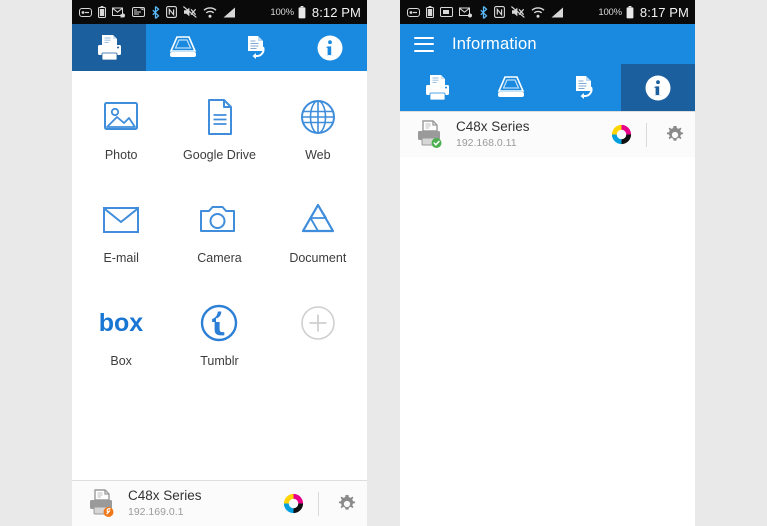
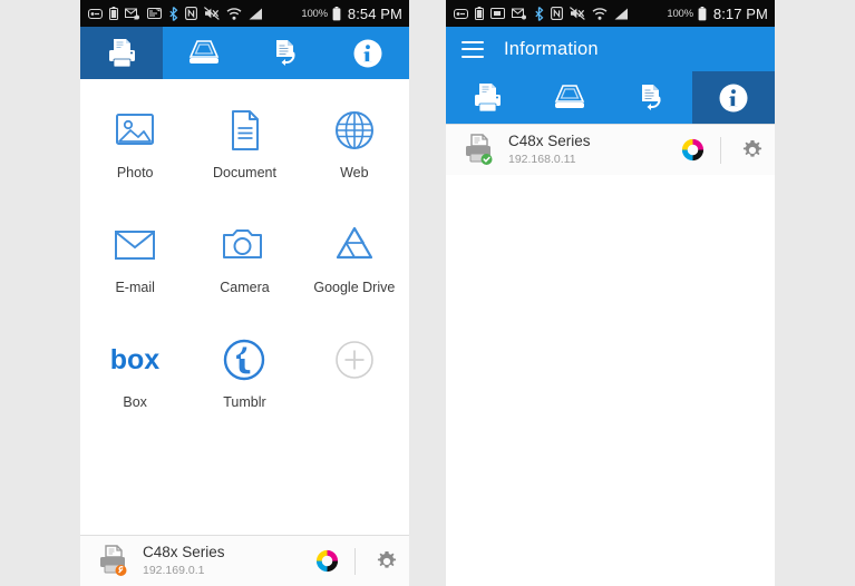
  100%
- 8:12 PM
+ 8:54 PM
  Photo
- Google Drive
+ Document
  Web
  E-mail
  Camera
- Document
+ Google Drive
  box
  Box
  Tumblr
  C48x Series
  192.169.0.1
  100%
  8:17 PM
  Information
  C48x Series
  192.168.0.11
